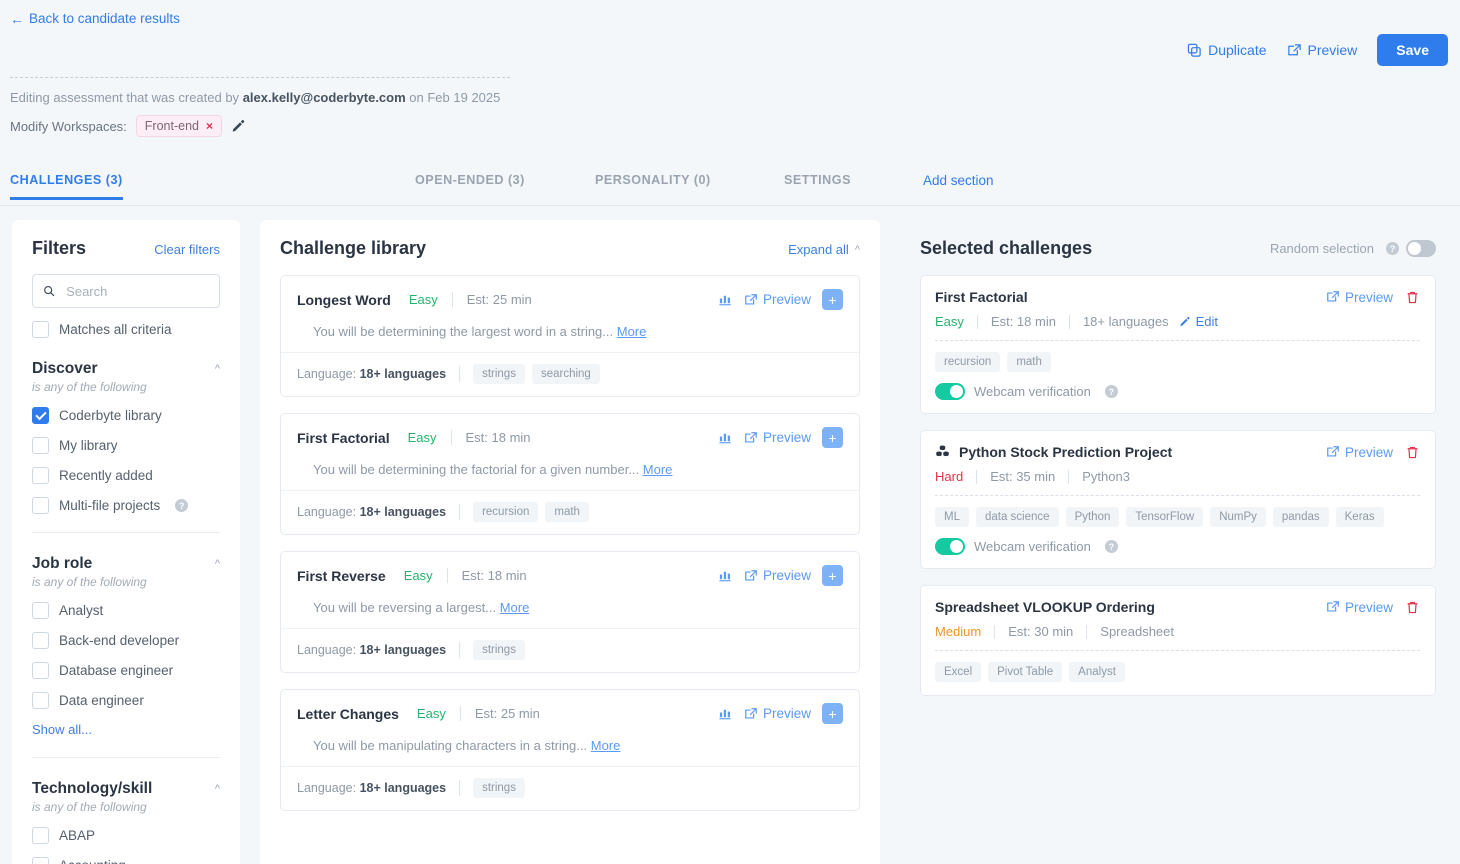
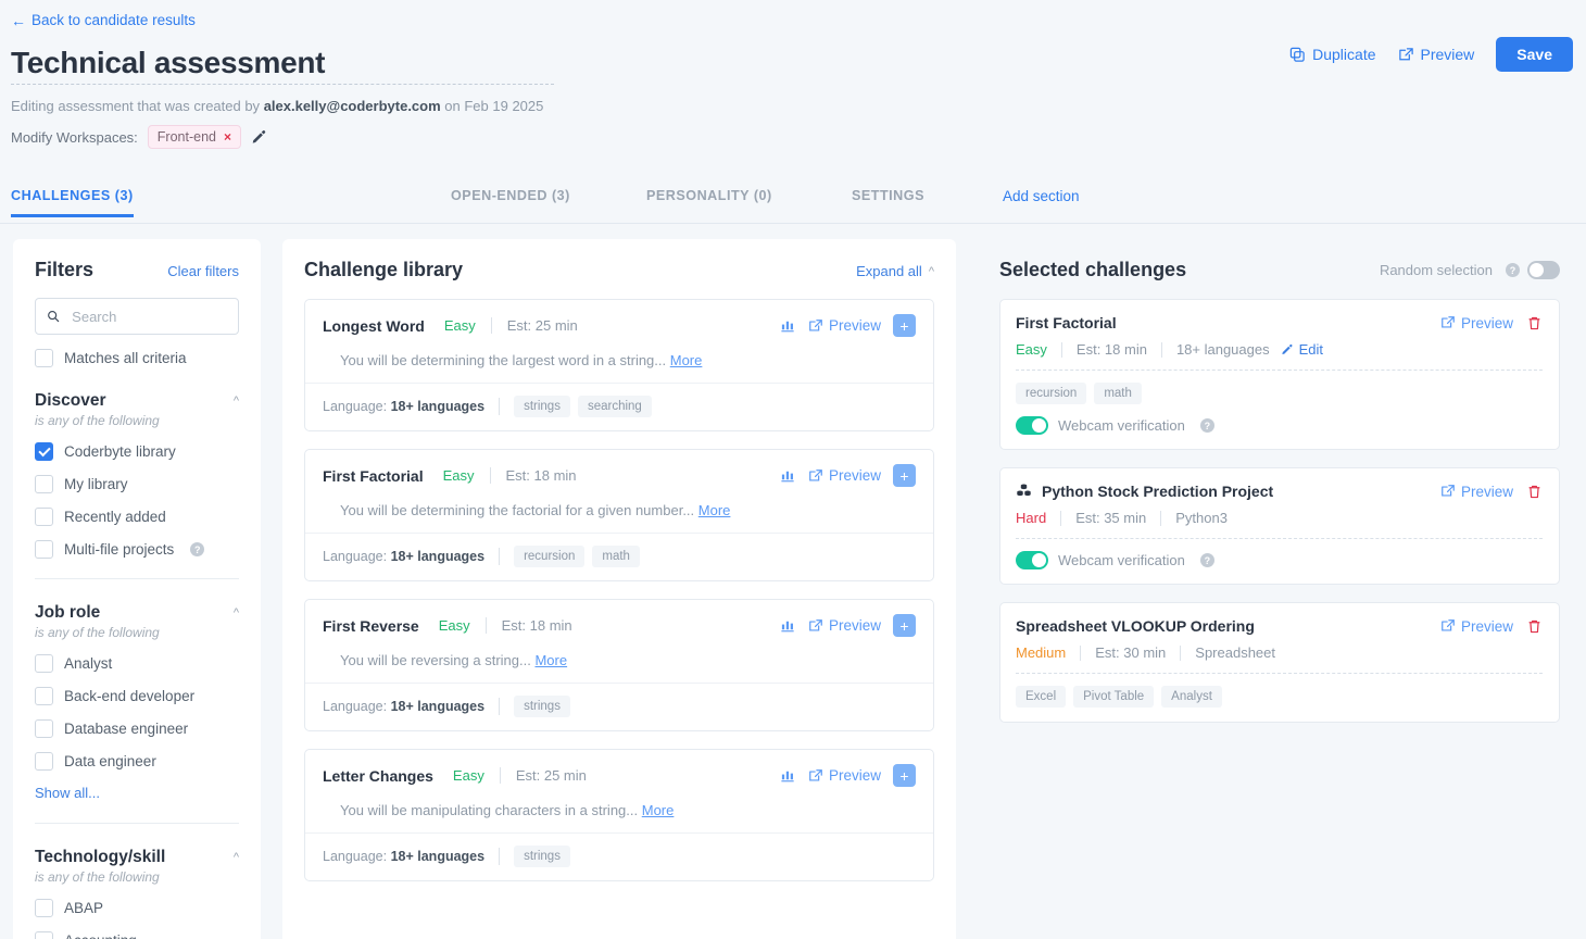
  ←
  Back to candidate results
+ Technical assessment
  Editing assessment that was created by alex.kelly@coderbyte.com on Feb 19 2025
  Modify Workspaces:
  Front-end
  ×
  Duplicate
  Preview
  Save
  CHALLENGES (3)
  OPEN-ENDED (3)
  PERSONALITY (0)
  SETTINGS
  Add section
  Filters
  Clear filters
  Search
  Matches all criteria
  Discover
  ^
  is any of the following
  Coderbyte library
  My library
  Recently added
  Multi-file projects
  ?
  Job role
  ^
  is any of the following
  Analyst
  Back-end developer
  Database engineer
  Data engineer
  Show all...
  Technology/skill
  ^
  is any of the following
  ABAP
  Challenge library
  Expand all
  ^
  Longest Word
  Easy
  Est: 25 min
  Preview
  +
  You will be determining the largest word in a string... More
  Language: 18+ languages
  strings
  searching
  First Factorial
  Easy
  Est: 18 min
  Preview
  +
  You will be determining the factorial for a given number... More
  Language: 18+ languages
  recursion
  math
  First Reverse
  Easy
  Est: 18 min
  Preview
  +
- You will be reversing a largest... More
+ You will be reversing a string... More
  Language: 18+ languages
  strings
  Letter Changes
  Easy
  Est: 25 min
  Preview
  +
  You will be manipulating characters in a string... More
  Language: 18+ languages
  strings
  Selected challenges
  Random selection
  ?
  First Factorial
  Preview
  Easy
  Est: 18 min
  18+ languages
  Edit
  recursion
  math
  Webcam verification
  ?
  Python Stock Prediction Project
  Preview
  Hard
  Est: 35 min
  Python3
- ML
- data science
- Python
- TensorFlow
- NumPy
- pandas
- Keras
  Webcam verification
  ?
  Spreadsheet VLOOKUP Ordering
  Preview
  Medium
  Est: 30 min
  Spreadsheet
  Excel
  Pivot Table
  Analyst
